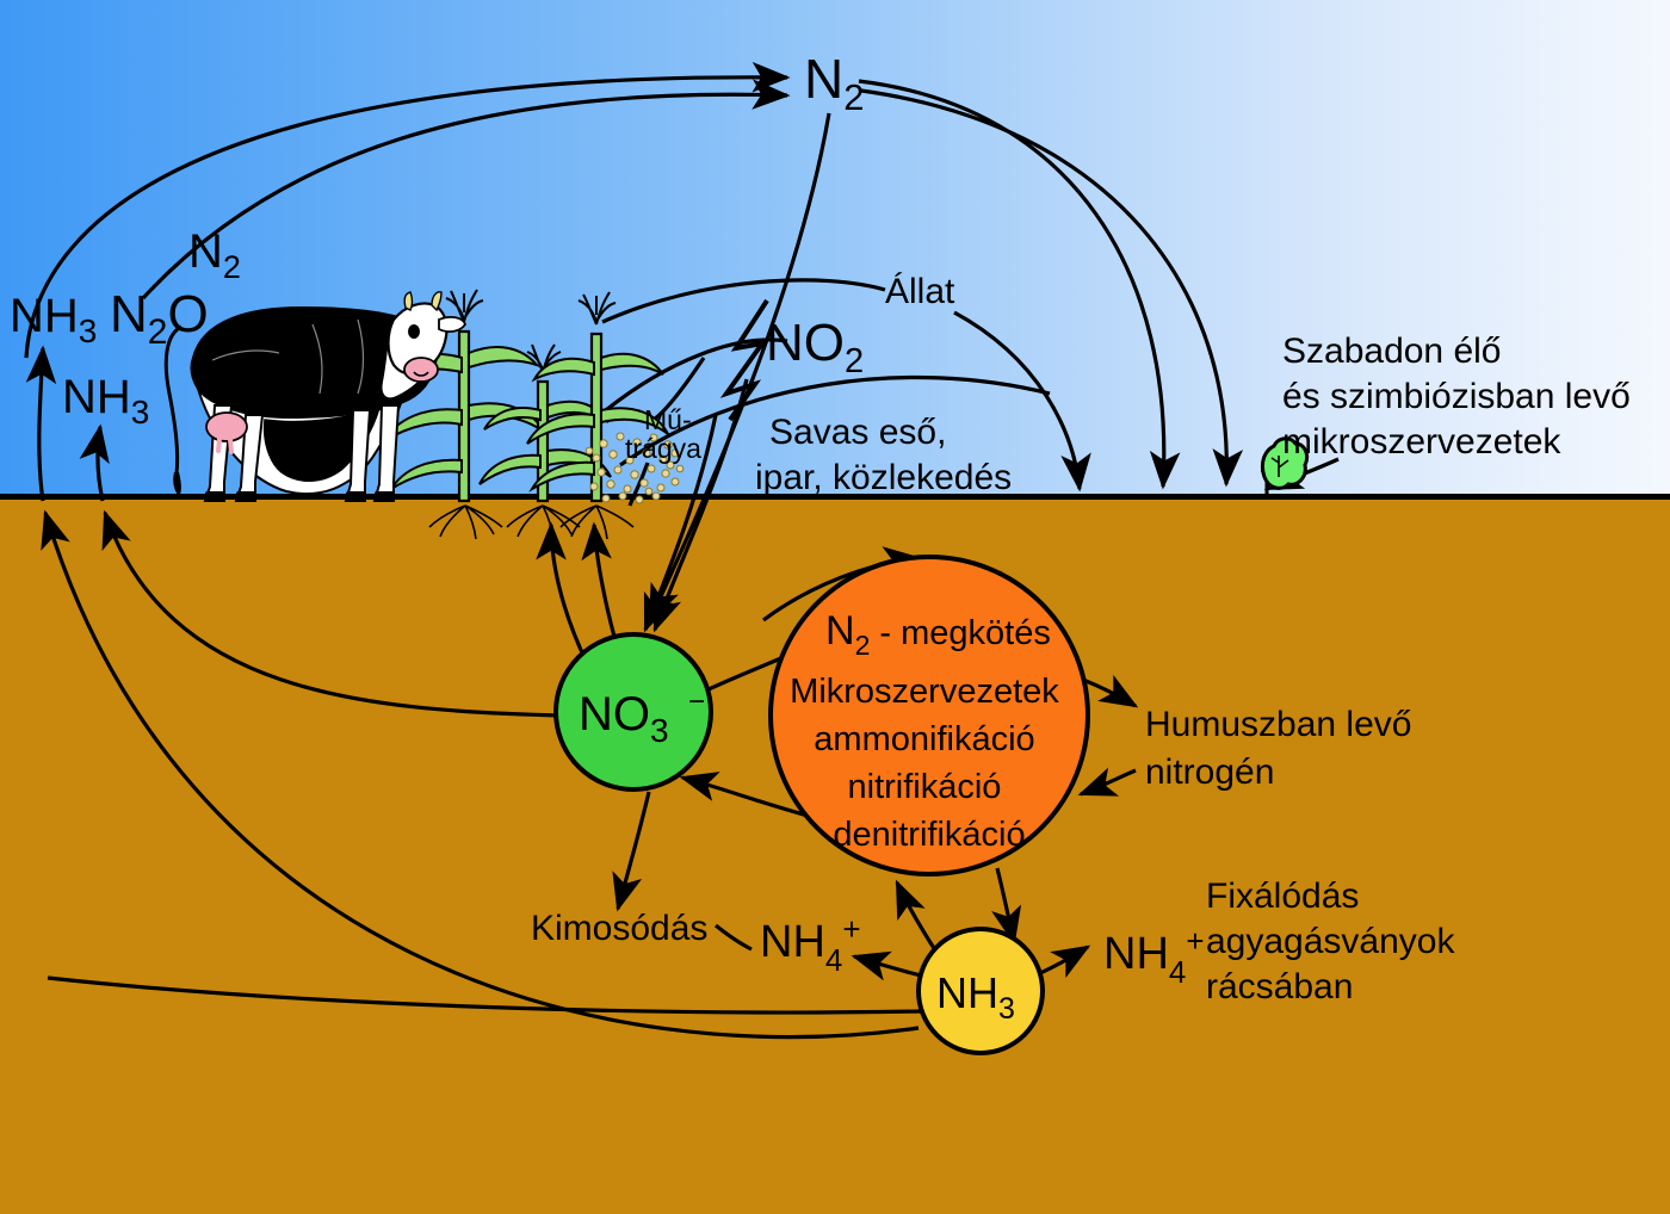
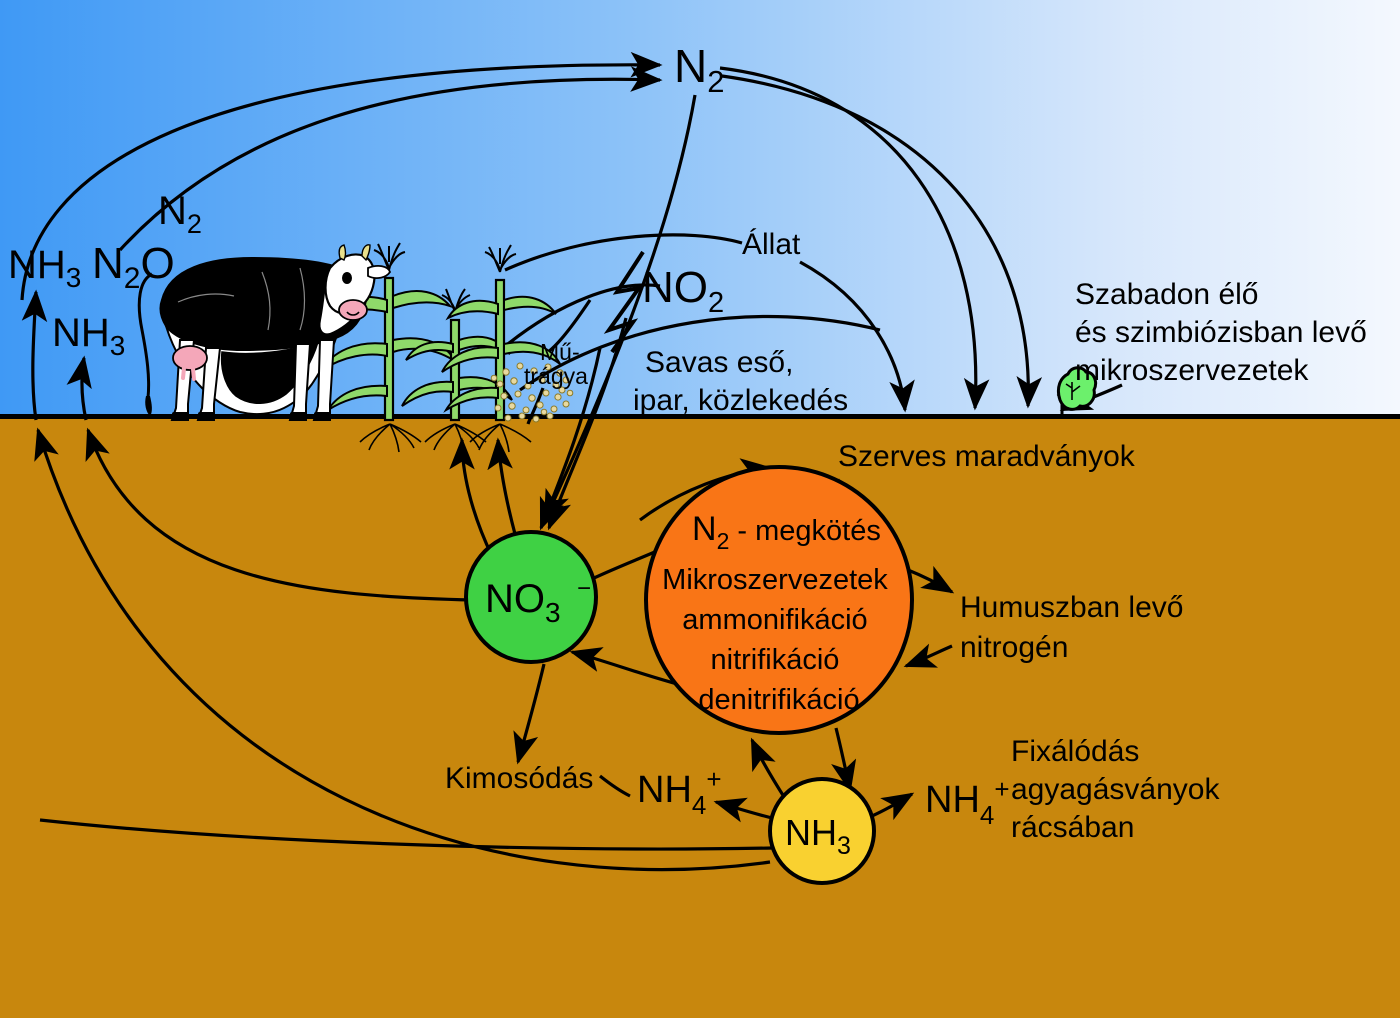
  NH3
  N2O
  N2
  NH3
  N2
  NO2
  Állat
  Mű- trágya
  Savas eső, ipar, közlekedés
  Szabadon élő és szimbiózisban levő mikroszervezetek
  NO3
  −
  N2 - megkötés
  Mikroszervezetek ammonifikáció nitrifikáció denitrifikáció
  NH3
+ Szerves maradványok
  Humuszban levő nitrogén
  Kimosódás
  NH4 +
  NH4 +
  Fixálódás agyagásványok rácsában
